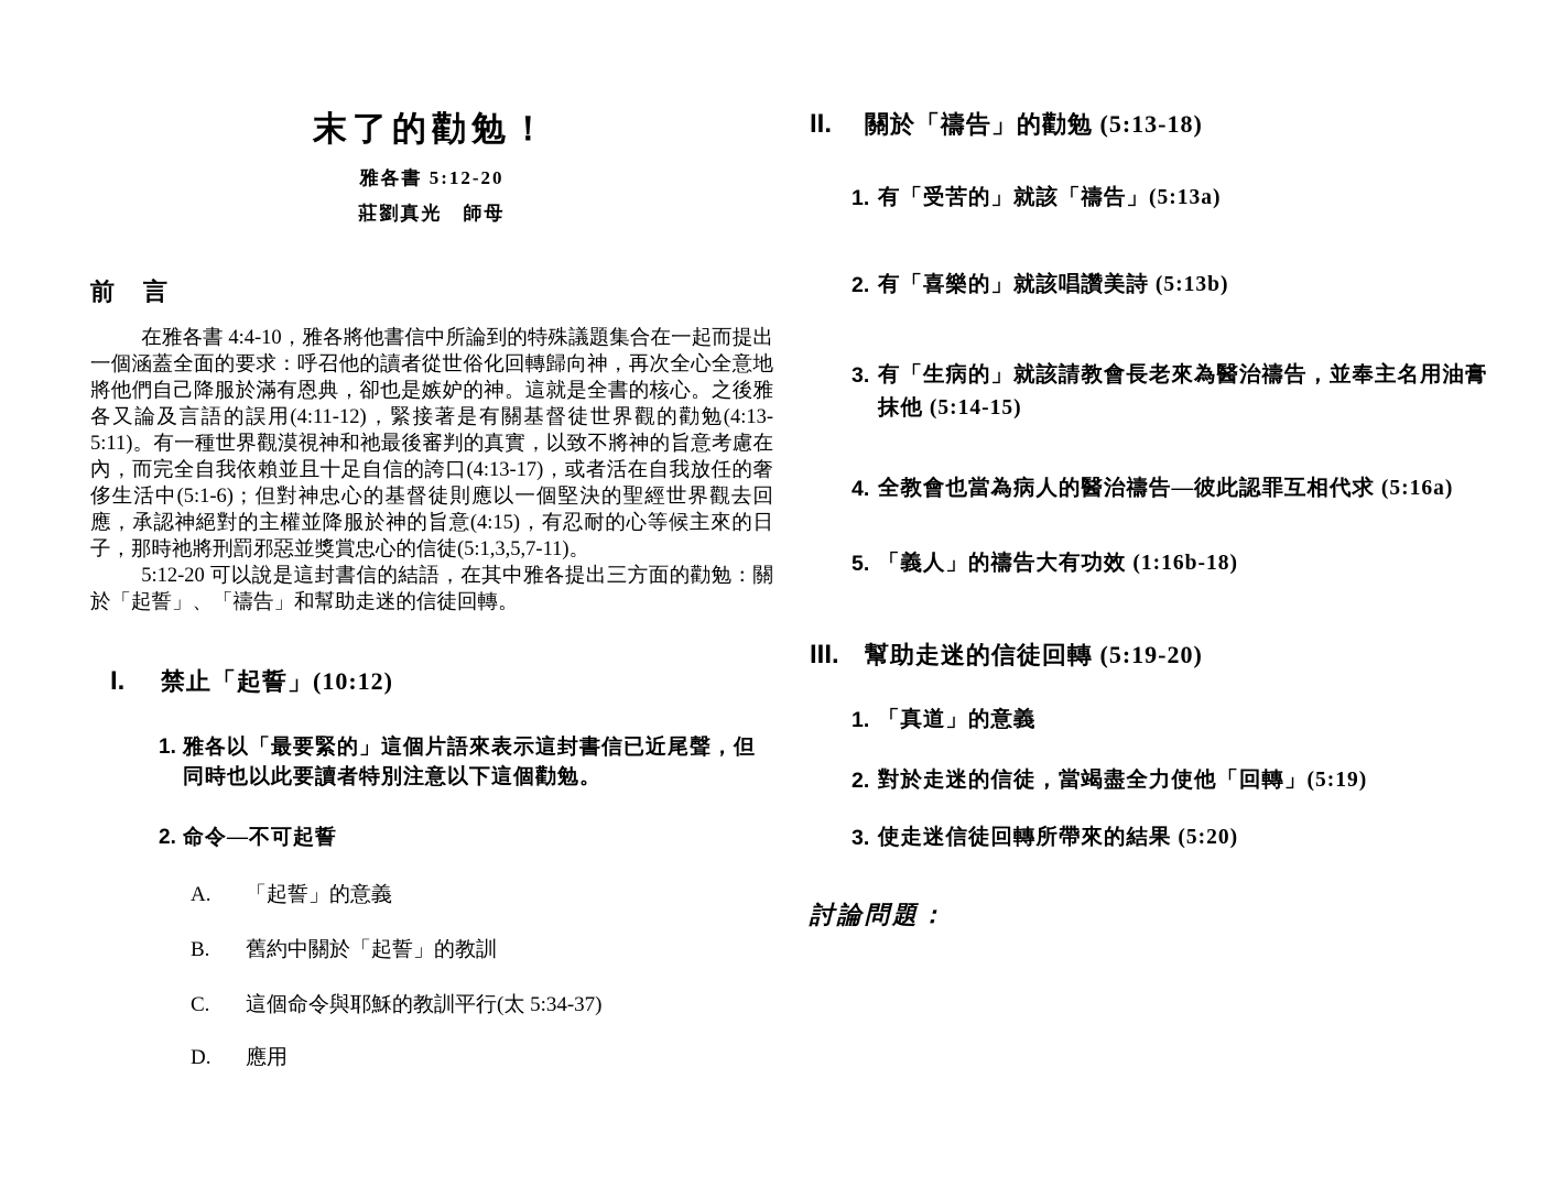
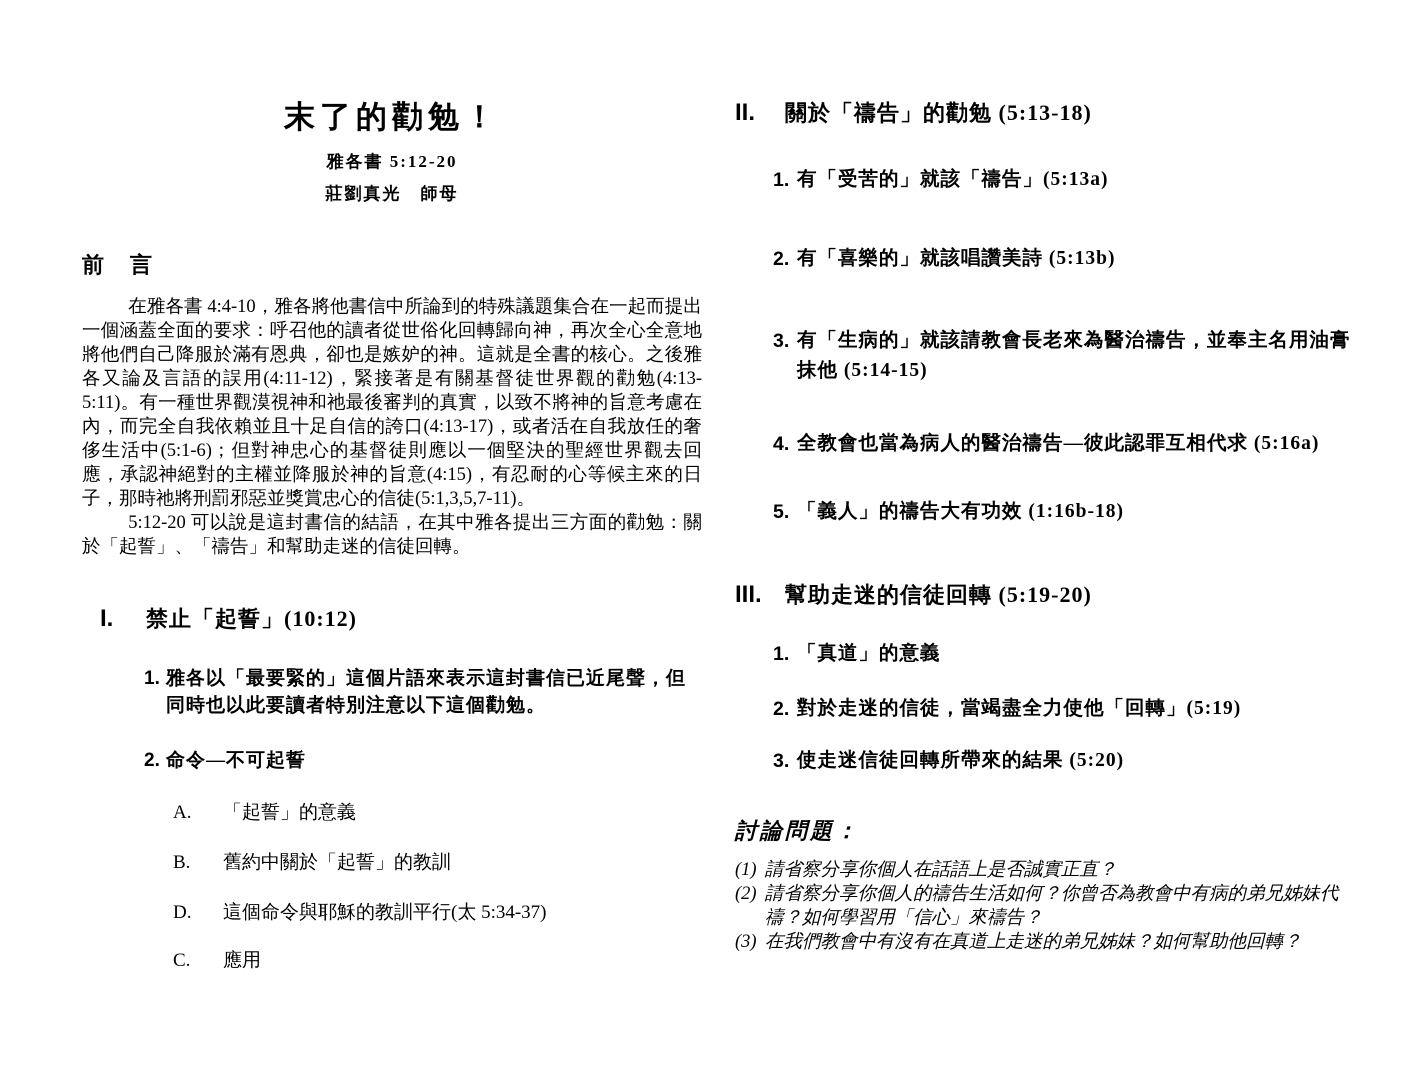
  末了的勸勉！
  雅各書 5:12-20
  莊劉真光 師母
  前 言
  在雅各書 4:4-10，雅各將他書信中所論到的特殊議題集合在一起而提出一個涵蓋全面的要求：呼召他的讀者從世俗化回轉歸向神，再次全心全意地將他們自己降服於滿有恩典，卻也是嫉妒的神。這就是全書的核心。之後雅各又論及言語的誤用(4:11-12)，緊接著是有關基督徒世界觀的勸勉(4:13-5:11)。有一種世界觀漠視神和祂最後審判的真實，以致不將神的旨意考慮在內，而完全自我依賴並且十足自信的誇口(4:13-17)，或者活在自我放任的奢侈生活中(5:1-6)；但對神忠心的基督徒則應以一個堅決的聖經世界觀去回應，承認神絕對的主權並降服於神的旨意(4:15)，有忍耐的心等候主來的日子，那時祂將刑罰邪惡並獎賞忠心的信徒(5:1,3,5,7-11)。
  5:12-20 可以說是這封書信的結語，在其中雅各提出三方面的勸勉：關於「起誓」、「禱告」和幫助走迷的信徒回轉。
  I.
  禁止「起誓」(10:12)
  1.
  雅各以「最要緊的」這個片語來表示這封書信已近尾聲，但同時也以此要讀者特別注意以下這個勸勉。
  2.
  命令—不可起誓
  A.
  「起誓」的意義
  B.
  舊約中關於「起誓」的教訓
- C.
+ D.
  這個命令與耶穌的教訓平行(太 5:34-37)
- D.
+ C.
  應用
  II.
  關於「禱告」的勸勉 (5:13-18)
  1.
  有「受苦的」就該「禱告」(5:13a)
  2.
  有「喜樂的」就該唱讚美詩 (5:13b)
  3.
  有「生病的」就該請教會長老來為醫治禱告，並奉主名用油膏抹他 (5:14-15)
  4.
  全教會也當為病人的醫治禱告—彼此認罪互相代求 (5:16a)
  5.
  「義人」的禱告大有功效 (1:16b-18)
  III.
  幫助走迷的信徒回轉 (5:19-20)
  1.
  「真道」的意義
  2.
  對於走迷的信徒，當竭盡全力使他「回轉」(5:19)
  3.
  使走迷信徒回轉所帶來的結果 (5:20)
  討論問題：
+ (1)
+ 請省察分享你個人在話語上是否誠實正直？
+ (2)
+ 請省察分享你個人的禱告生活如何？你曾否為教會中有病的弟兄姊妹代禱？如何學習用「信心」來禱告？
+ (3)
+ 在我們教會中有沒有在真道上走迷的弟兄姊妹？如何幫助他回轉？
